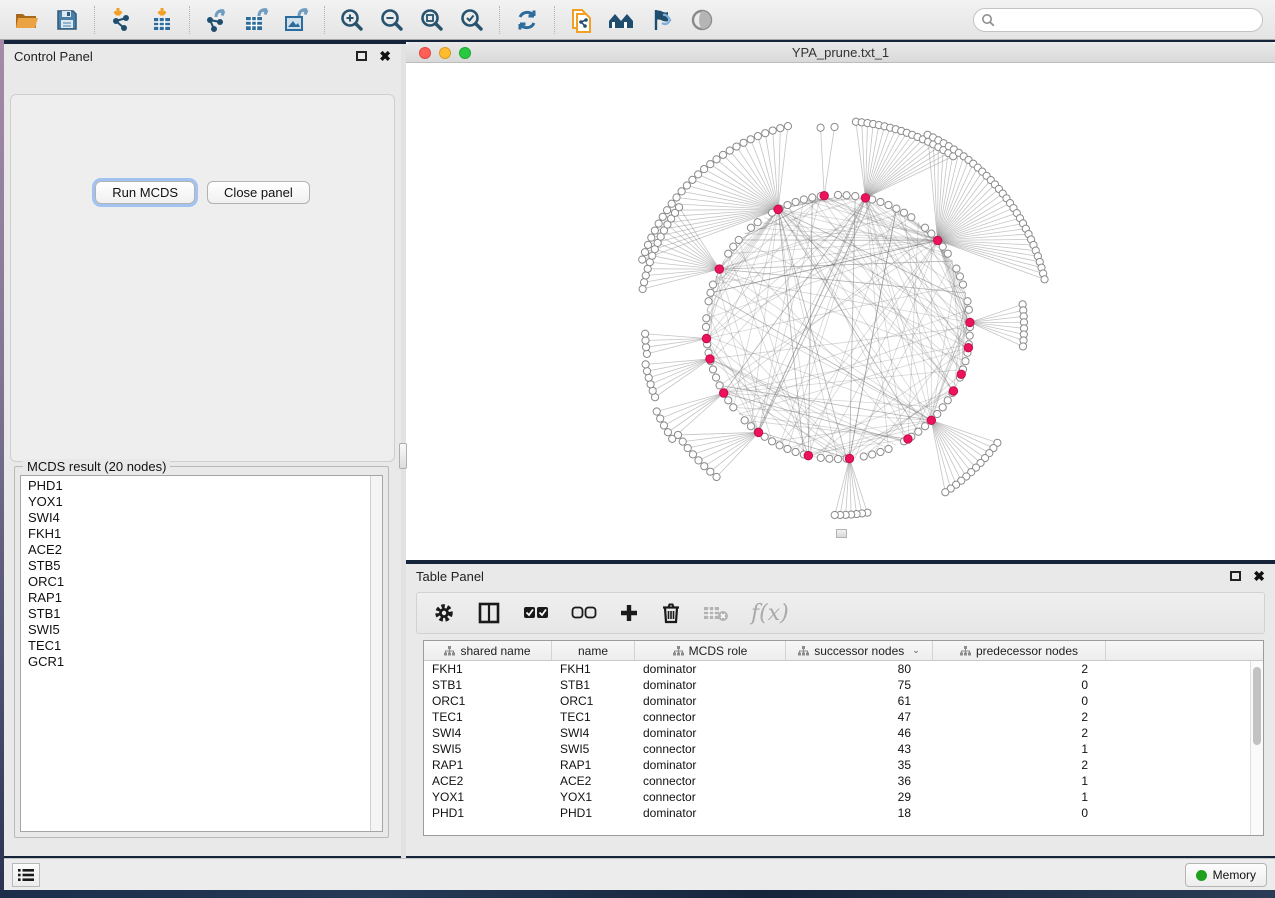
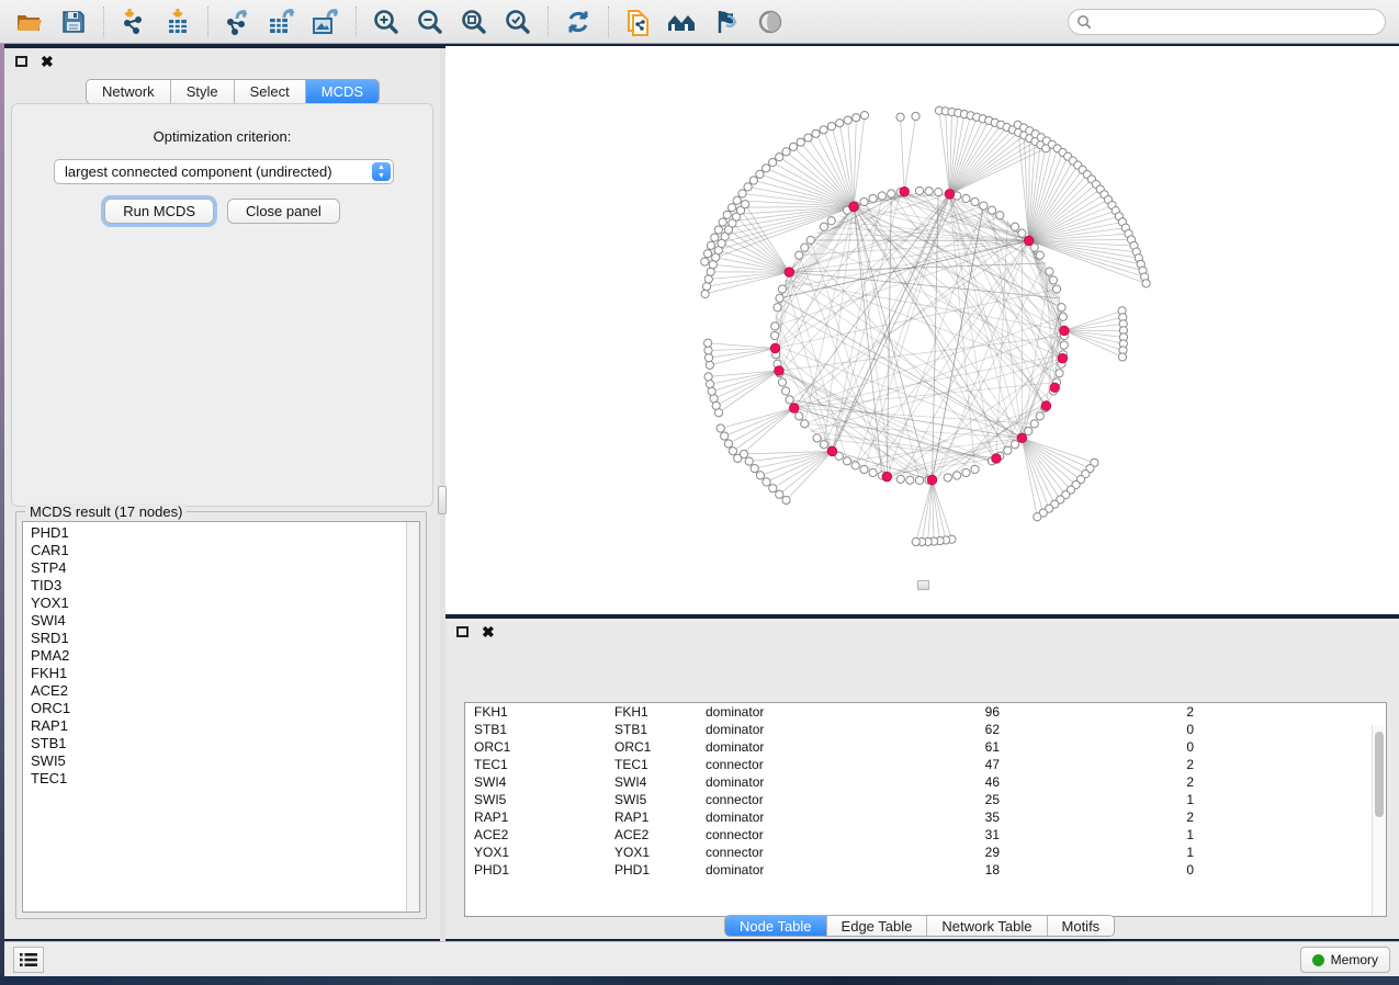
- Control Panel
  ✖
+ Network
+ Style
+ Select
+ MCDS
+ Optimization criterion:
+ largest connected component (undirected)
  Run MCDS
  Close panel
- MCDS result (20 nodes)
+ MCDS result (17 nodes)
  PHD1
+ CAR1
+ STP4
+ TID3
  YOX1
  SWI4
+ SRD1
+ PMA2
  FKH1
  ACE2
- STB5
  ORC1
  RAP1
  STB1
  SWI5
  TEC1
- GCR1
- YPA_prune.txt_1
- Table Panel
  ✖
- f(x)
- shared name
- name
- MCDS role
- successor nodes
- ⌄
- predecessor nodes
  FKH1
  FKH1
  dominator
- 80
+ 96
  2
  STB1
  STB1
  dominator
- 75
+ 62
  0
  ORC1
  ORC1
  dominator
  61
  0
  TEC1
  TEC1
  connector
  47
  2
  SWI4
  SWI4
  dominator
  46
  2
  SWI5
  SWI5
  connector
- 43
+ 25
  1
  RAP1
  RAP1
  dominator
  35
  2
  ACE2
  ACE2
  connector
- 36
+ 31
  1
  YOX1
  YOX1
  connector
  29
  1
  PHD1
  PHD1
  dominator
  18
  0
+ Node Table
+ Edge Table
+ Network Table
+ Motifs
  Memory
